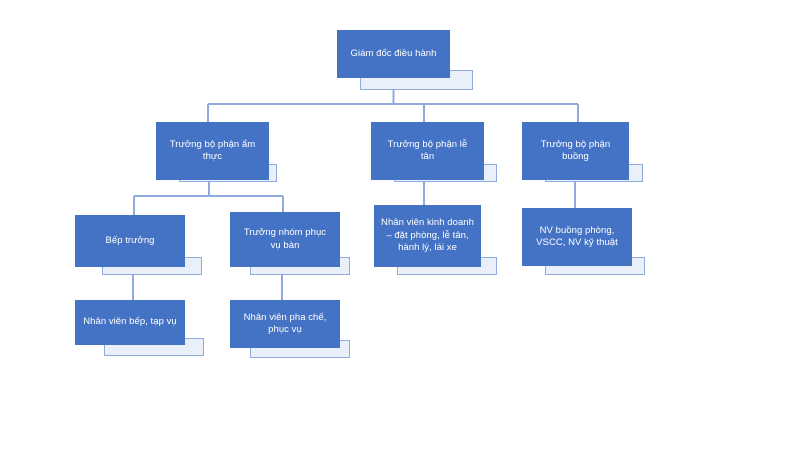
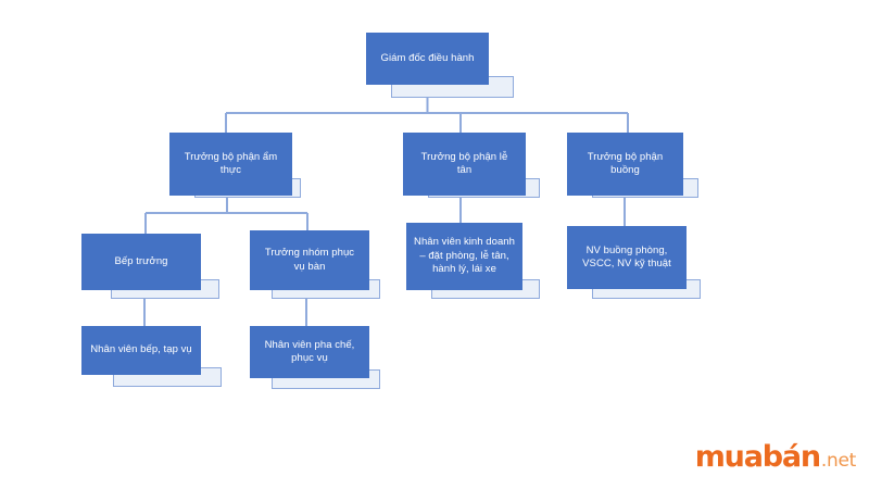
  Giám đốc điều hành
  Trưởng bộ phận ẩm
  thực
  Trưởng bộ phận lễ
  tân
  Trưởng bộ phận
  buồng
  Bếp trưởng
  Trưởng nhóm phục
  vụ bàn
  Nhân viên kinh doanh
  – đặt phòng, lễ tân,
  hành lý, lái xe
  NV buồng phòng,
  VSCC, NV kỹ thuật
  Nhân viên bếp, tạp vụ
  Nhân viên pha chế,
  phục vụ
+ muabán
+ .net
